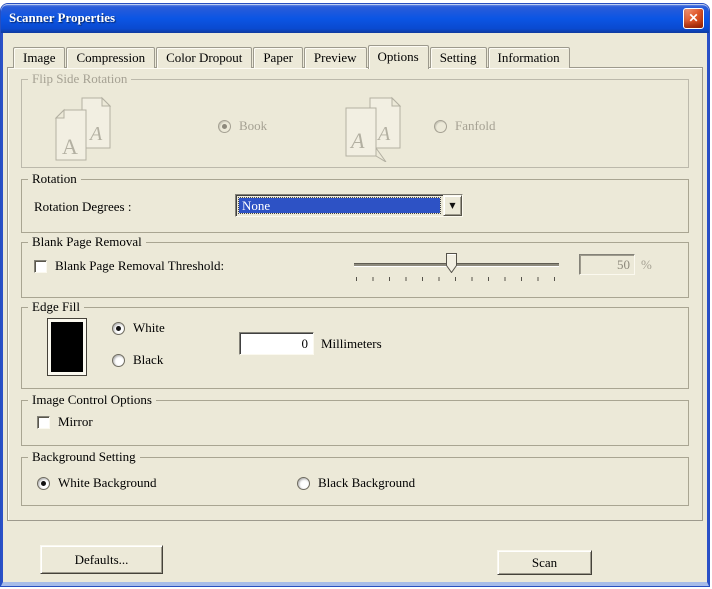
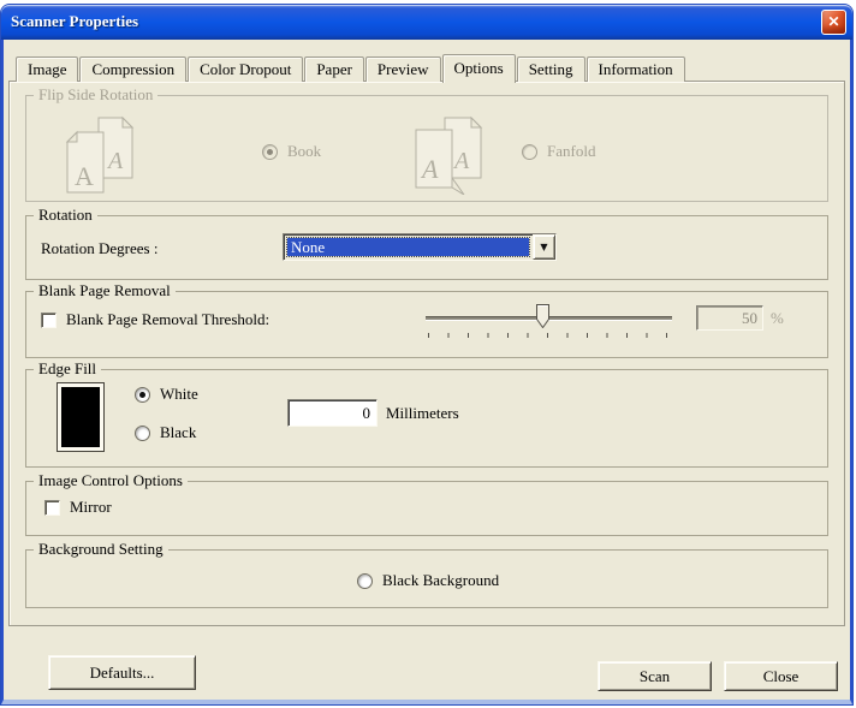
  Scanner Properties
  ✕
  Image
  Compression
  Color Dropout
  Paper
  Preview
  Options
  Setting
  Information
  Flip Side Rotation
  A
  A
  Book
  A
  A
  Fanfold
  Rotation
  Rotation Degrees :
  None
  ▼
  Blank Page Removal
  Blank Page Removal Threshold:
  50
  %
  Edge Fill
  White
  Black
  0
  Millimeters
  Image Control Options
  Mirror
  Background Setting
- White Background
  Black Background
  Defaults...
  Scan
+ Close
